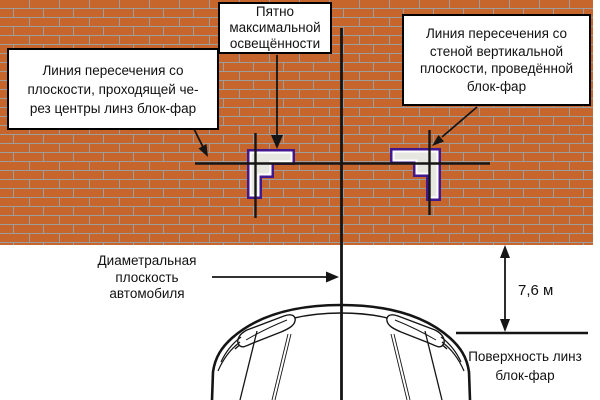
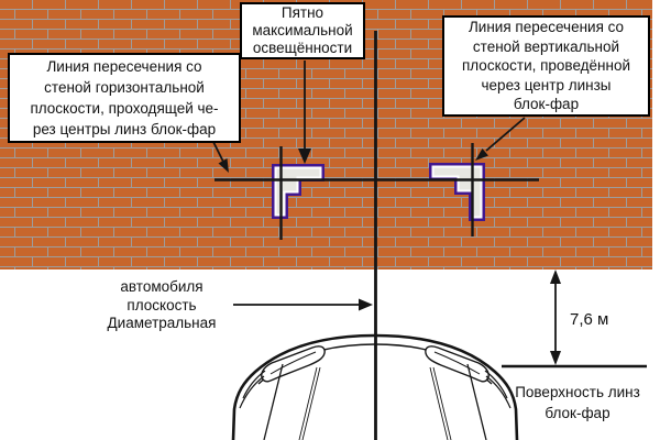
  Линия пересечения со
+ стеной горизонтальной
  плоскости, проходящей че-
  рез центры линз блок-фар
  Пятно
  максимальной
  освещённости
  Линия пересечения со
  стеной вертикальной
  плоскости, проведённой
+ через центр линзы
  блок-фар
- Диаметральная
+ автомобиля
  плоскость
- автомобиля
+ Диаметральная
  7,6 м
  Поверхность линз
  блок-фар
